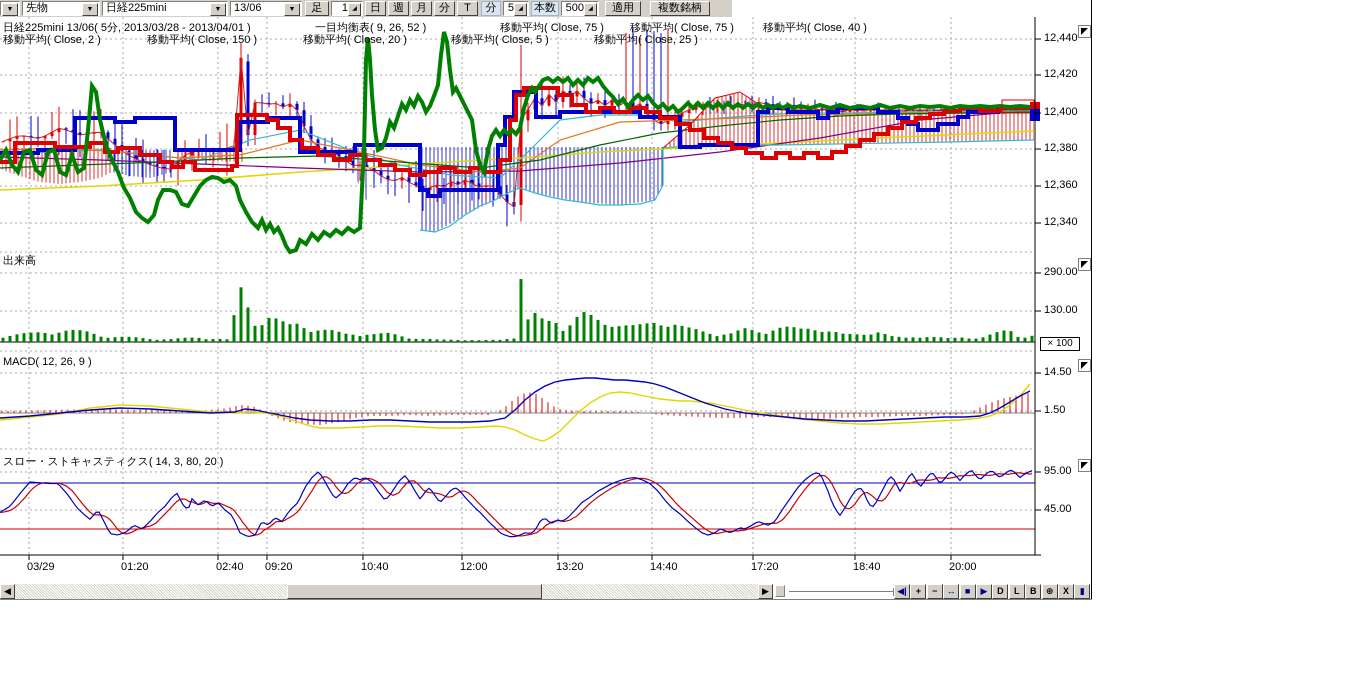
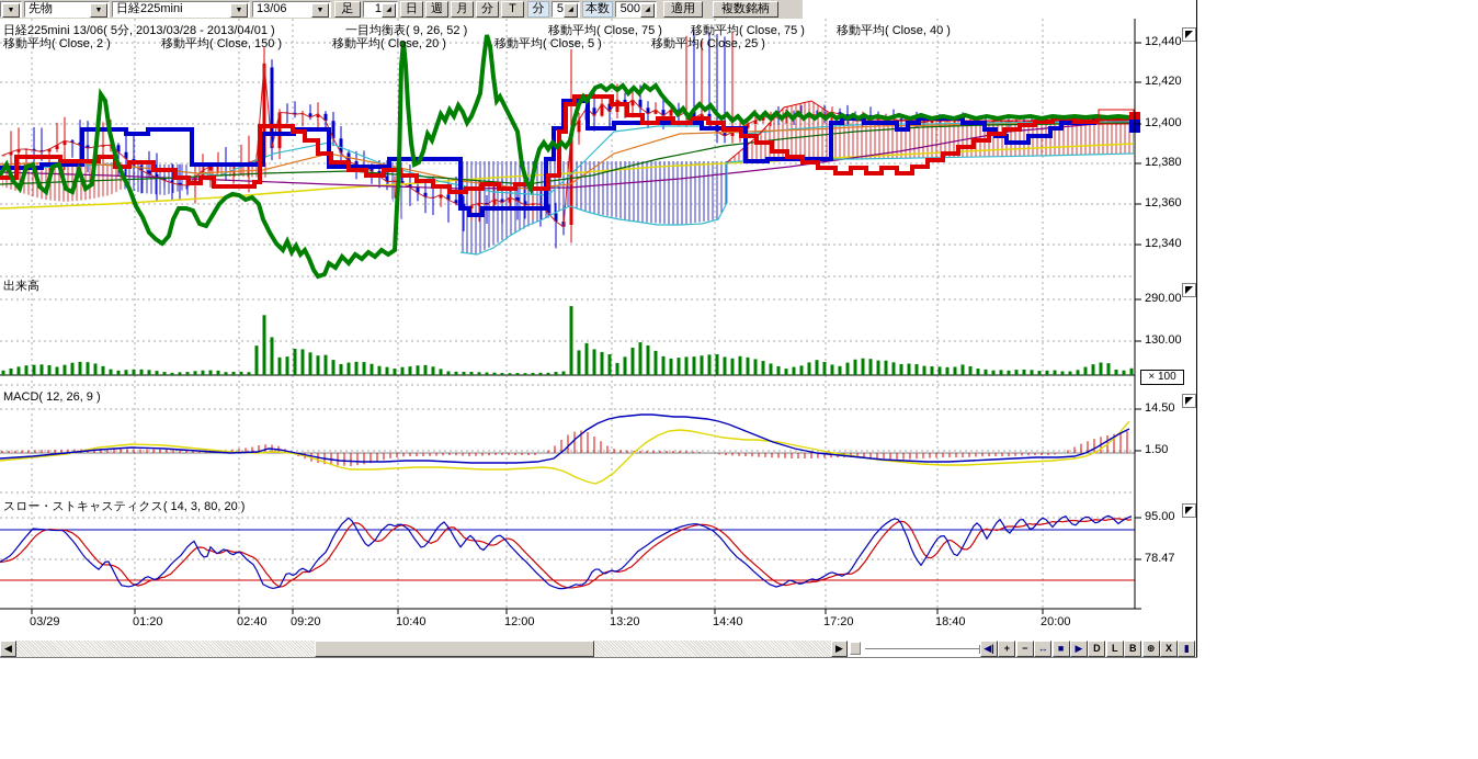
  先物
  日経225mini
  13/06
  足
  1
  日
  週
  月
  分
  T
  分
  5
  本数
  500
  適用
  複数銘柄
  日経225mini 13/06( 5分, 2013/03/28 - 2013/04/01 )
  一目均衡表( 9, 26, 52 )
  移動平均( Close, 75 )
  移動平均( Close, 75 )
  移動平均( Close, 40 )
  移動平均( Close, 2 )
  移動平均( Close, 150 )
  移動平均( Close, 20 )
  移動平均( Close, 5 )
  移動平均( Close, 25 )
  12,440
  12,420
  12,400
  12,380
  12,360
  12,340
  290.00
  130.00
  14.50
  1.50
  95.00
- 45.00
+ 78.47
  03/29
  01:20
  02:40
  09:20
  10:40
  12:00
  13:20
  14:40
  17:20
  18:40
  20:00
  出来高
  MACD( 12, 26, 9 )
  スロー・ストキャスティクス( 14, 3, 80, 20 )
  × 100
  ◀
  ▶
  ◀|
  +
  −
  ↔
  ■
  ▶
  D
  L
  B
  ⊕
  X
  ▮
